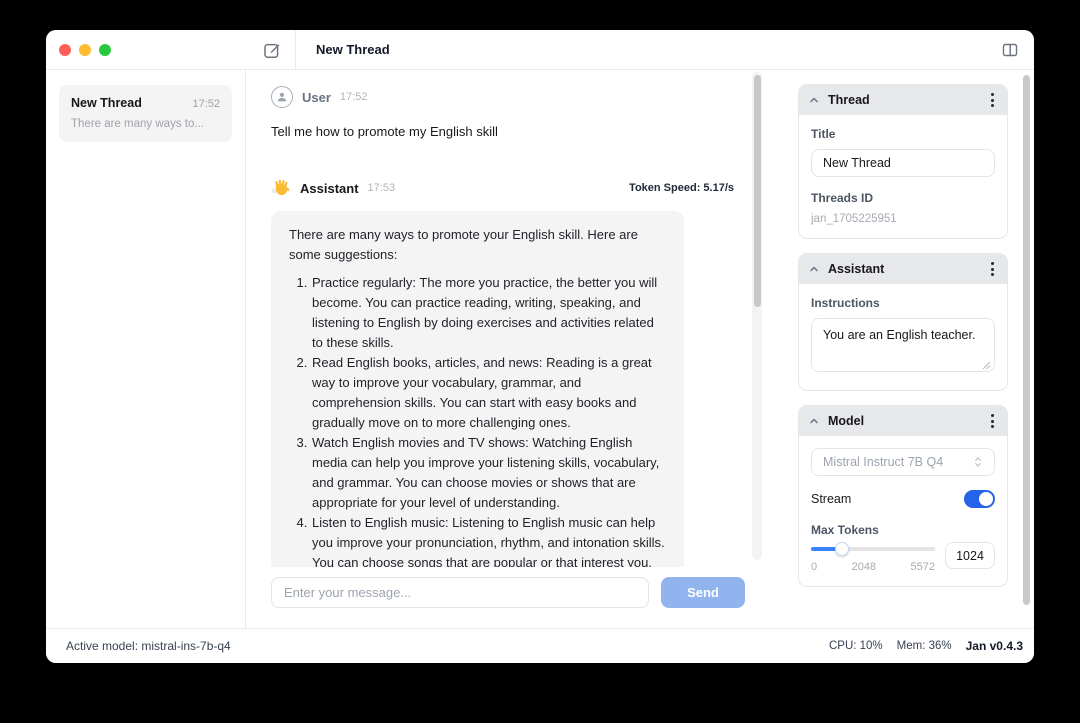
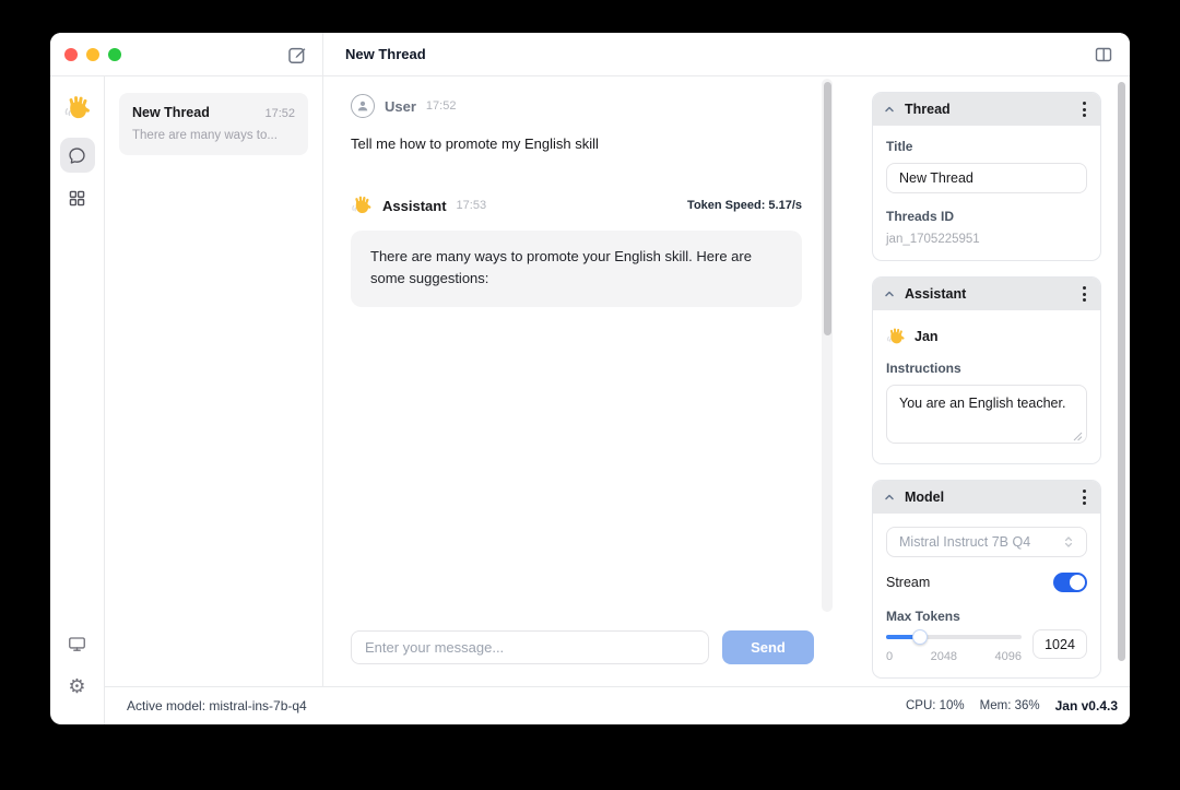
  New Thread
+ ⚙
  New Thread
  17:52
  There are many ways to...
  User
  17:52
  Tell me how to promote my English skill
  Assistant
  17:53
  Token Speed: 5.17/s
  There are many ways to promote your English skill. Here are some suggestions:
- Practice regularly: The more you practice, the better you will become. You can practice reading, writing, speaking, and listening to English by doing exercises and activities related to these skills.
- Read English books, articles, and news: Reading is a great way to improve your vocabulary, grammar, and comprehension skills. You can start with easy books and gradually move on to more challenging ones.
- Watch English movies and TV shows: Watching English media can help you improve your listening skills, vocabulary, and grammar. You can choose movies or shows that are appropriate for your level of understanding.
- Listen to English music: Listening to English music can help you improve your pronunciation, rhythm, and intonation skills. You can choose songs that are popular or that interest you.
  Enter your message...
  Send
  Thread
  Title
  New Thread
  Threads ID
  jan_1705225951
  Assistant
+ Jan
  Instructions
  You are an English teacher.
  Model
  Mistral Instruct 7B Q4
  Stream
  Max Tokens
  0
  2048
- 5572
+ 4096
  1024
  Active model: mistral-ins-7b-q4
  CPU: 10%
  Mem: 36%
  Jan v0.4.3
